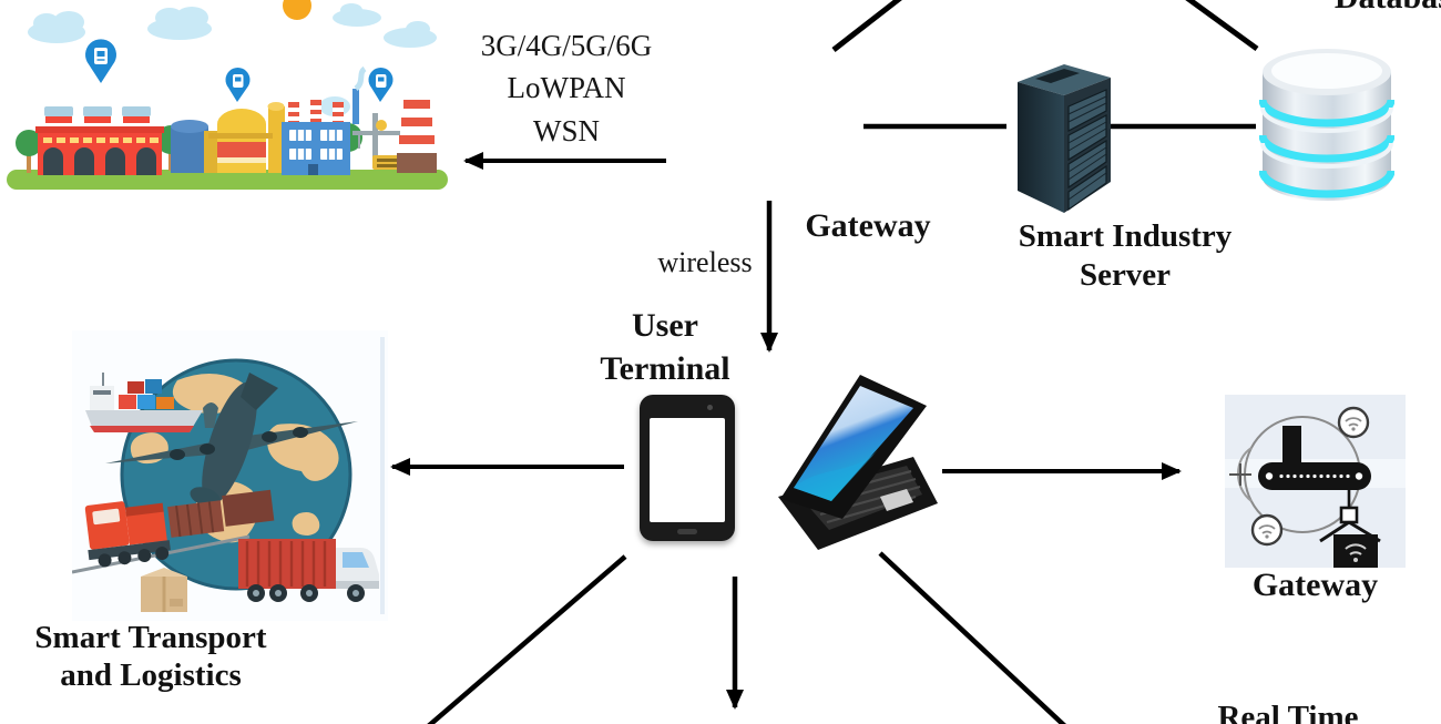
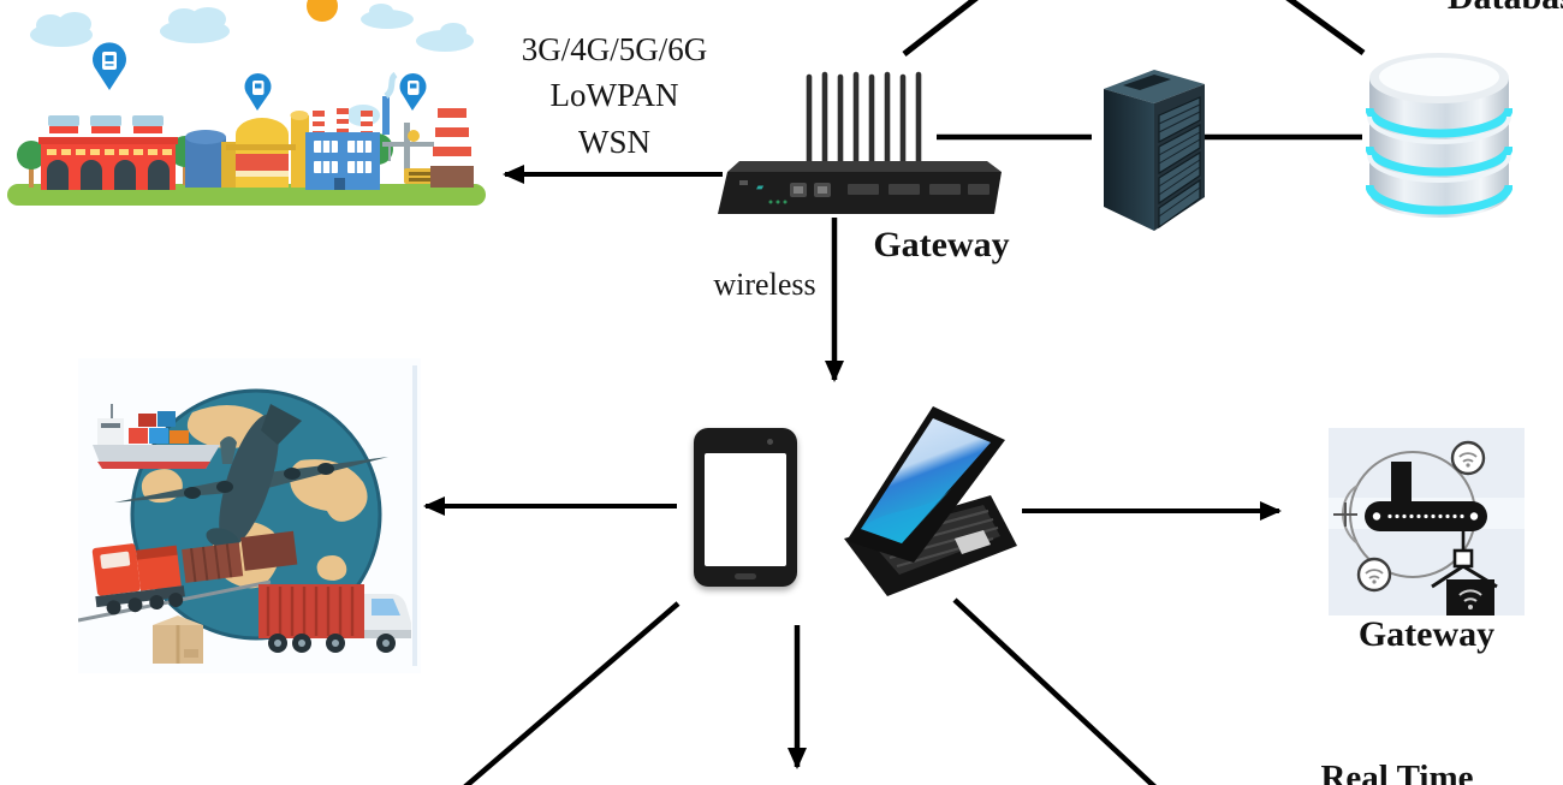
  3G/4G/5G/6G
  LoWPAN
  WSN
+ ▰
  Gateway
  wireless
- Smart Industry
- Server
- User
- Terminal
- Smart Transport
- and Logistics
  Gateway
  Real Time
